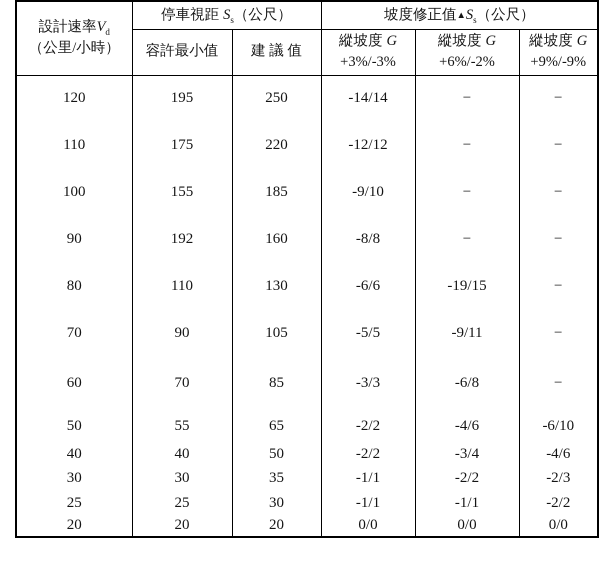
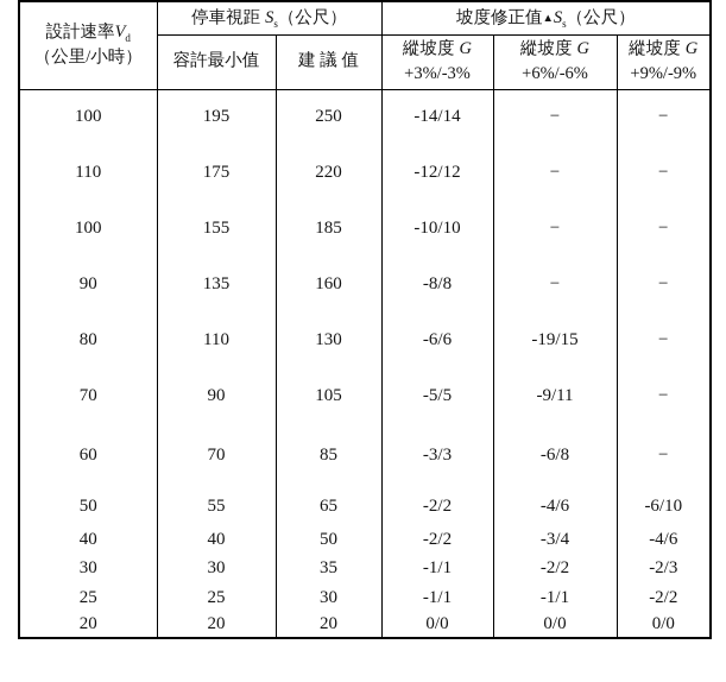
  設計速率Vd （公里/小時）	停車視距 Ss（公尺）	坡度修正值▲Ss（公尺）
- 容許最小值	建 議 值	縱坡度 G +3%/-3%	縱坡度 G +6%/-2%	縱坡度 G +9%/-9%
+ 容許最小值	建 議 值	縱坡度 G +3%/-3%	縱坡度 G +6%/-6%	縱坡度 G +9%/-9%
- 120	195	250	-14/14	−	−
+ 100	195	250	-14/14	−	−
  110	175	220	-12/12	−	−
- 100	155	185	-9/10	−	−
+ 100	155	185	-10/10	−	−
- 90	192	160	-8/8	−	−
+ 90	135	160	-8/8	−	−
  80	110	130	-6/6	-19/15	−
  70	90	105	-5/5	-9/11	−
  60	70	85	-3/3	-6/8	−
  50	55	65	-2/2	-4/6	-6/10
  40	40	50	-2/2	-3/4	-4/6
  30	30	35	-1/1	-2/2	-2/3
  25	25	30	-1/1	-1/1	-2/2
  20	20	20	0/0	0/0	0/0
